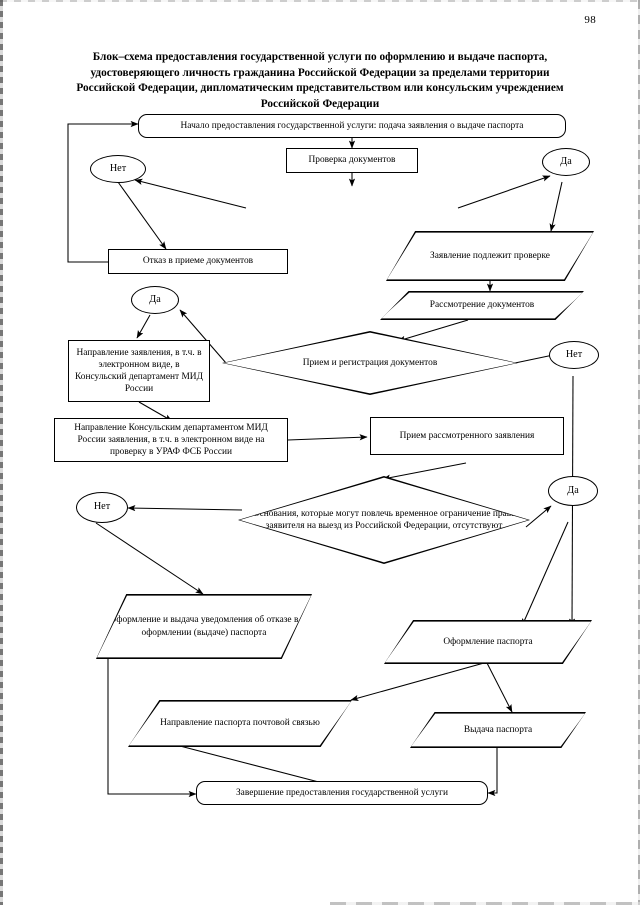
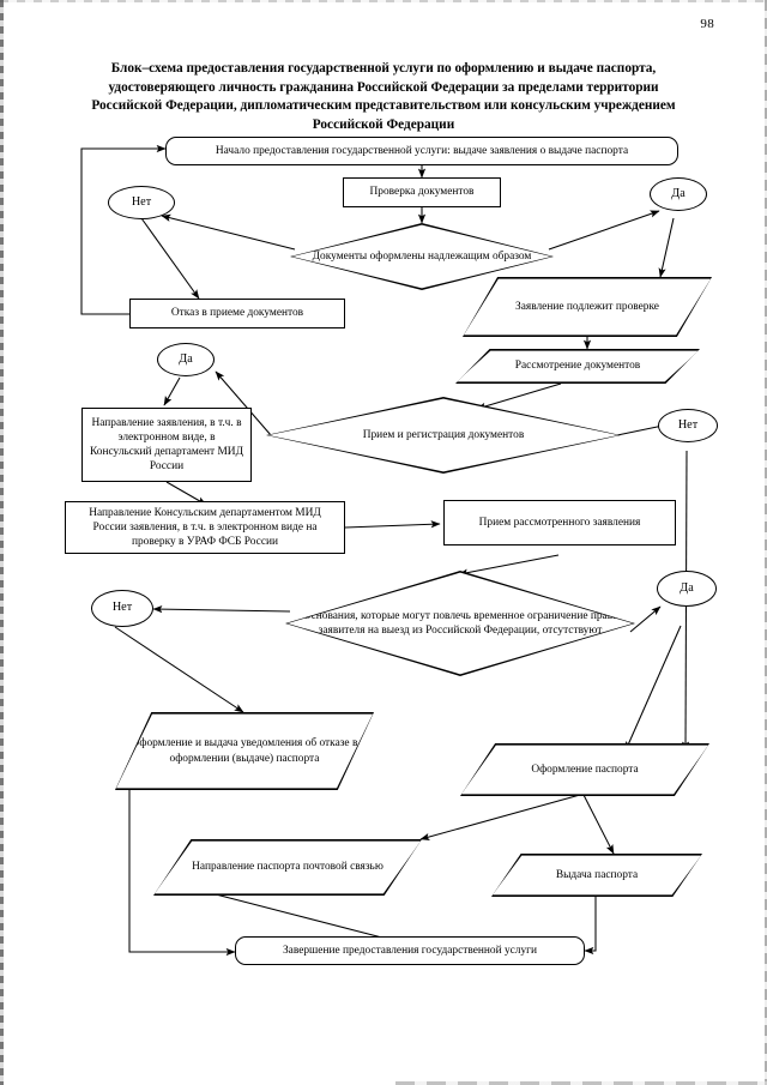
  98
  Блок–схема предоставления государственной услуги по оформлению и выдаче паспорта, удостоверяющего личность гражданина Российской Федерации за пределами территории Российской Федерации, дипломатическим представительством или консульским учреждением Российской Федерации
- Начало предоставления государственной услуги: подача заявления о выдаче паспорта
+ Начало предоставления государственной услуги: выдаче заявления о выдаче паспорта
  Проверка документов
+ Документы оформлены надлежащим образом
  Нет
  Да
  Отказ в приеме документов
  Заявление подлежит проверке
  Рассмотрение документов
  Прием и регистрация документов
  Да
  Нет
  Направление заявления, в т.ч. в электронном виде, в Консульский департамент МИД России
  Направление Консульским департаментом МИД России заявления, в т.ч. в электронном виде на проверку в УРАФ ФСБ России
  Прием рассмотренного заявления
  снования, которые могут повлечь временное ограничение пра заявителя на выезд из Российской Федерации, отсутствуют
  Нет
  Да
  формление и выдача уведомления об отказе в оформлении (выдаче) паспорта
  Оформление паспорта
  Направление паспорта почтовой связью
  Выдача паспорта
  Завершение предоставления государственной услуги
